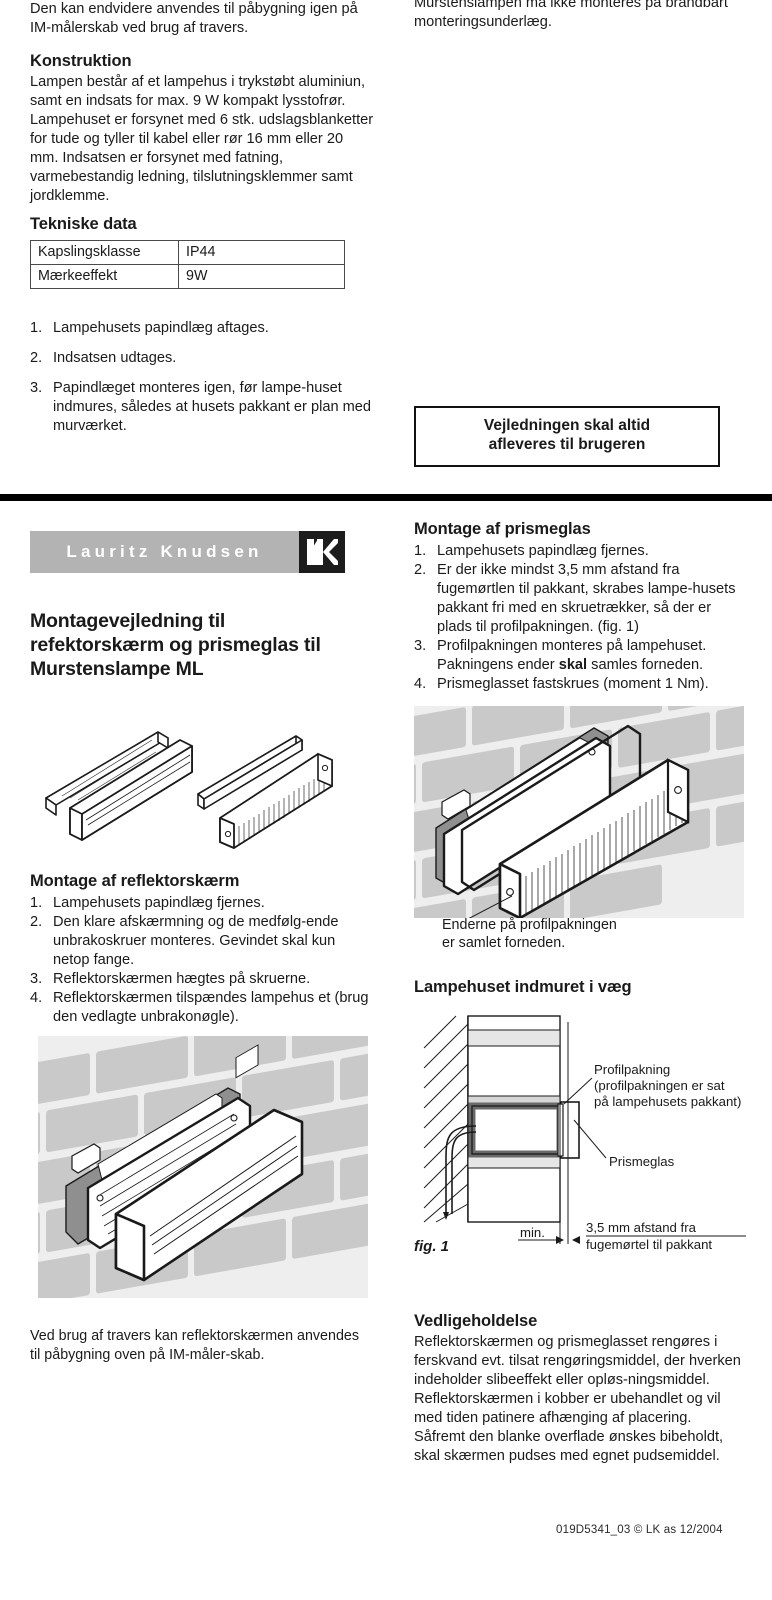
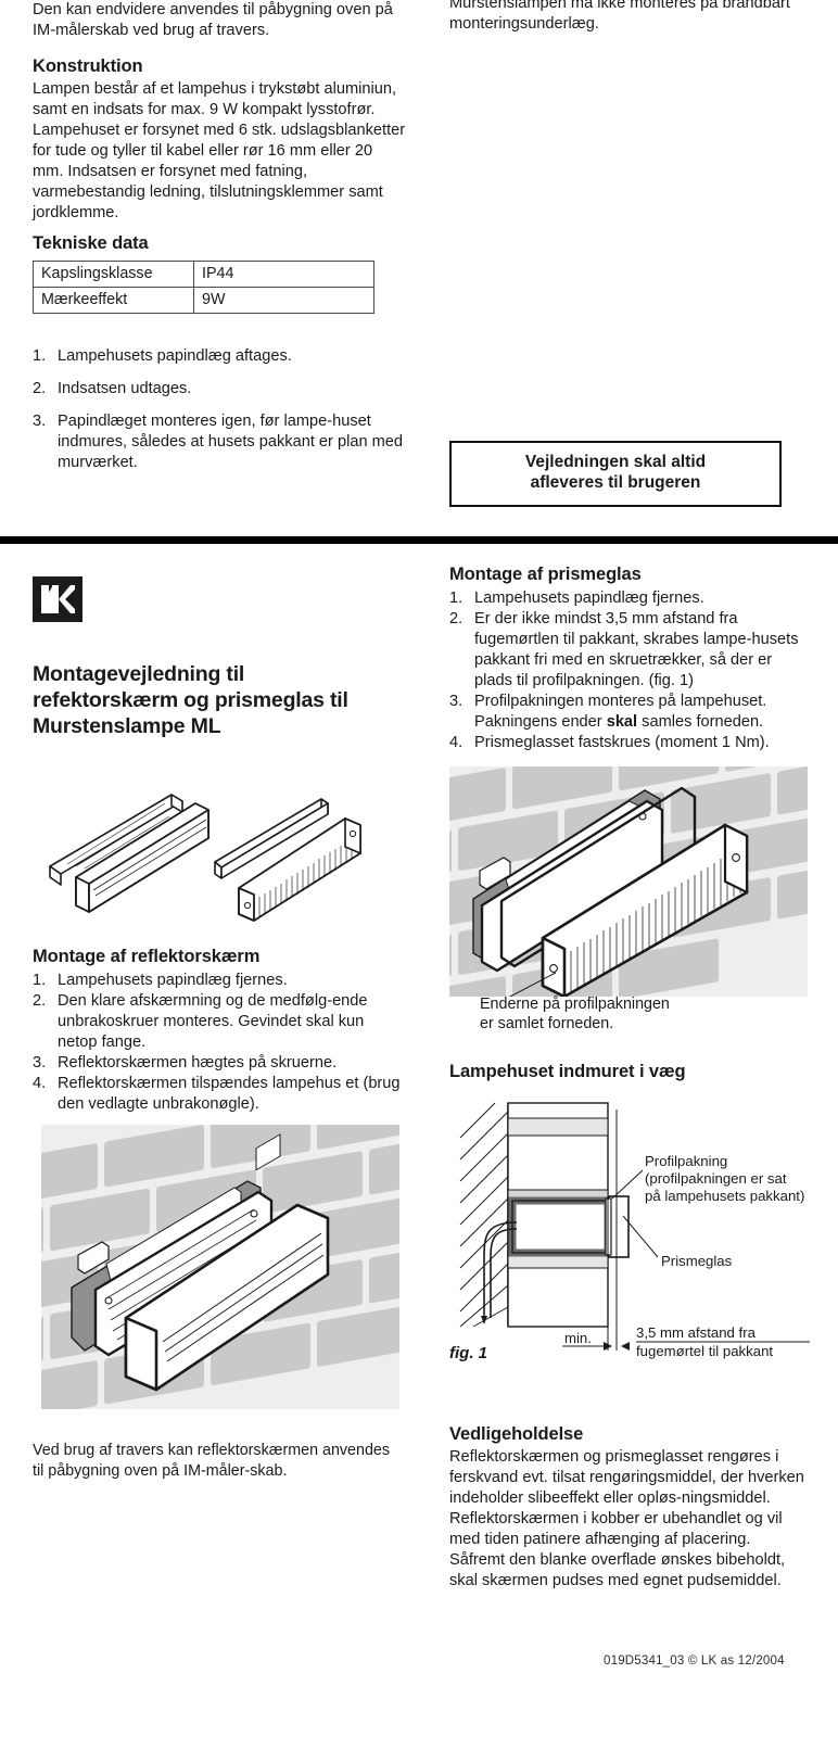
- Den kan endvidere anvendes til påbygning igen på IM-målerskab ved brug af travers.
+ Den kan endvidere anvendes til påbygning oven på IM-målerskab ved brug af travers.
  Konstruktion
  Lampen består af et lampehus i trykstøbt aluminiun, samt en indsats for max. 9 W kompakt lysstofrør. Lampehuset er forsynet med 6 stk. udslagsblanketter for tude og tyller til kabel eller rør 16 mm eller 20 mm. Indsatsen er forsynet med fatning, varmebestandig ledning, tilslutningsklemmer samt jordklemme.
  Tekniske data
  Kapslingsklasse	IP44
  Mærkeeffekt	9W
  1.
  Lampehusets papindlæg aftages.
  2.
  Indsatsen udtages.
  3.
  Papindlæget monteres igen, før lampe-huset indmures, således at husets pakkant er plan med murværket.
  Murstenslampen må ikke monteres på brandbart monteringsunderlæg.
  Vejledningen skal altid
  afleveres til brugeren
- Lauritz Knudsen
  Montagevejledning til refektorskærm og prismeglas til Murstenslampe ML
  Montage af reflektorskærm
  1.
  Lampehusets papindlæg fjernes.
  2.
  Den klare afskærmning og de medfølg-ende unbrakoskruer monteres. Gevindet skal kun netop fange.
  3.
  Reflektorskærmen hægtes på skruerne.
  4.
  Reflektorskærmen tilspændes lampehus et (brug den vedlagte unbrakonøgle).
  Ved brug af travers kan reflektorskærmen anvendes til påbygning oven på IM-måler-skab.
  Montage af prismeglas
  1.
  Lampehusets papindlæg fjernes.
  2.
  Er der ikke mindst 3,5 mm afstand fra fugemørtlen til pakkant, skrabes lampe-husets pakkant fri med en skruetrækker, så der er plads til profilpakningen. (fig. 1)
  3.
  Profilpakningen monteres på lampehuset. Pakningens ender skal samles forneden.
  4.
  Prismeglasset fastskrues (moment 1 Nm).
  Enderne på profilpakningen
  er samlet forneden.
  Lampehuset indmuret i væg
  Profilpakning
  (profilpakningen er sat
  på lampehusets pakkant)
  Prismeglas
  min.
  3,5 mm afstand fra
  fugemørtel til pakkant
  fig. 1
  Vedligeholdelse
  Reflektorskærmen og prismeglasset rengøres i ferskvand evt. tilsat rengøringsmiddel, der hverken indeholder slibeeffekt eller opløs-ningsmiddel. Reflektorskærmen i kobber er ubehandlet og vil med tiden patinere afhænging af placering. Såfremt den blanke overflade ønskes bibeholdt, skal skærmen pudses med egnet pudsemiddel.
  019D5341_03 © LK as 12/2004
